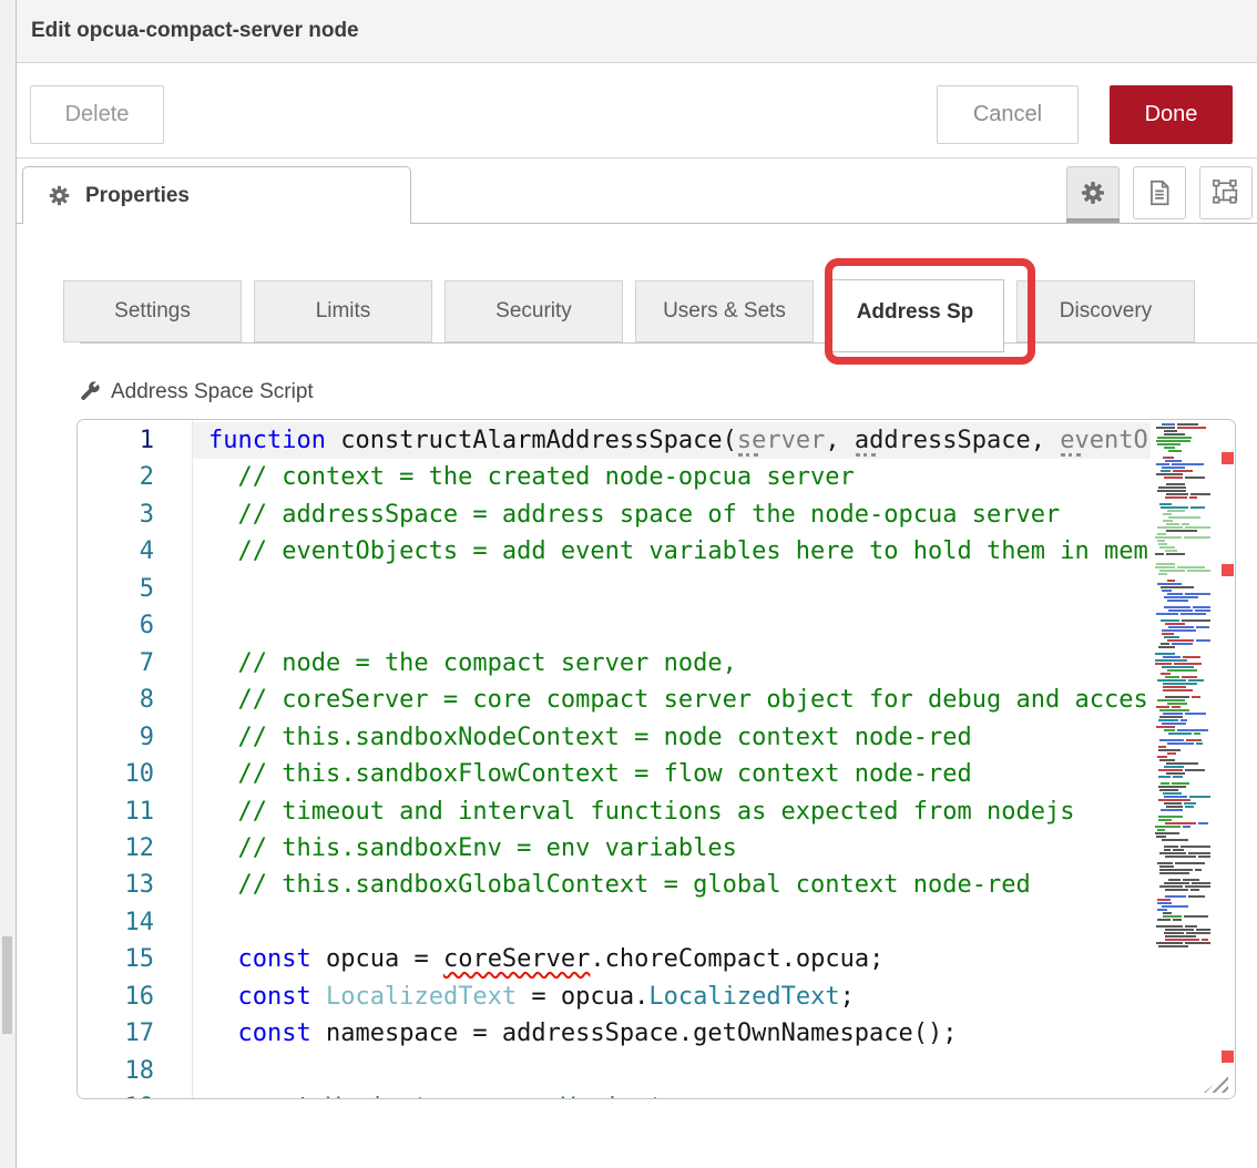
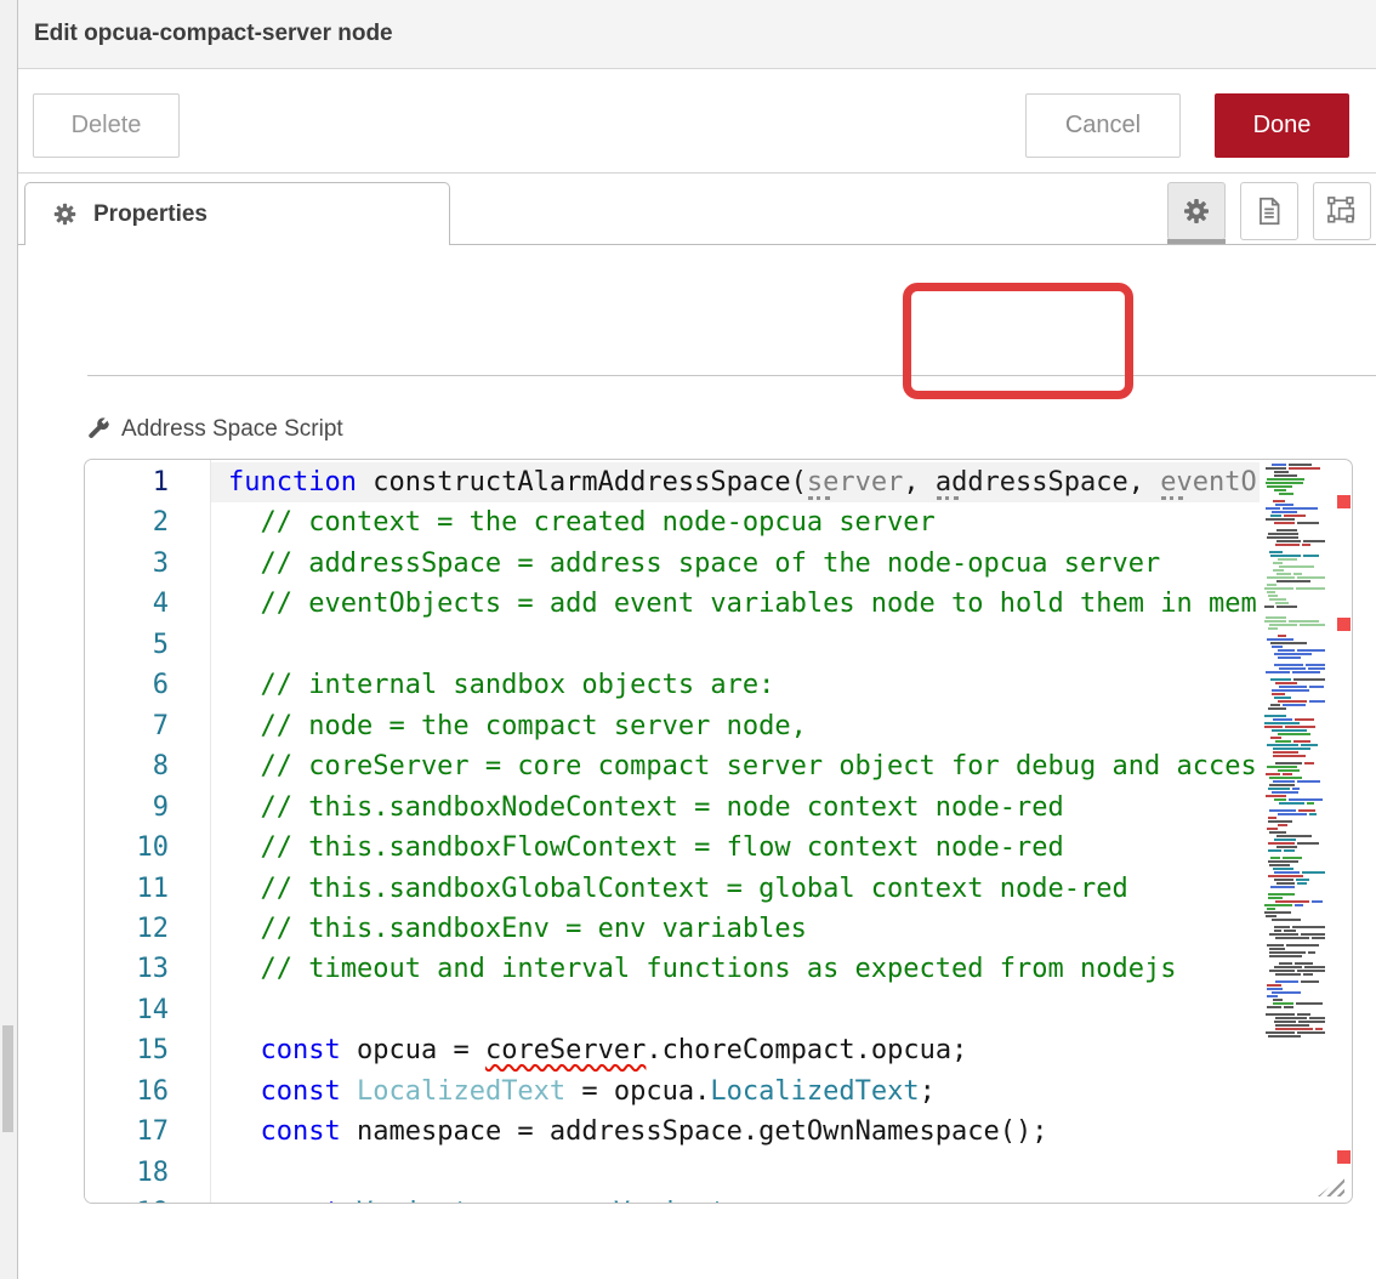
  Edit opcua-compact-server node
  Delete
  Cancel
  Done
  Properties
- Settings
- Limits
- Security
- Users & Sets
- Address Sp
- Discovery
  Address Space Script
  1
  2
  3
  4
  5
  6
  7
  8
  9
  10
  11
  12
  13
  14
  15
  16
  17
  18
  function constructAlarmAddressSpace(server, addressSpace, eventO
  // context = the created node-opcua server
  // addressSpace = address space of the node-opcua server
- // eventObjects = add event variables here to hold them in mem
+ // eventObjects = add event variables node to hold them in mem
+ // internal sandbox objects are:
  // node = the compact server node,
  // coreServer = core compact server object for debug and acces
  // this.sandboxNodeContext = node context node-red
  // this.sandboxFlowContext = flow context node-red
- // timeout and interval functions as expected from nodejs
+ // this.sandboxGlobalContext = global context node-red
  // this.sandboxEnv = env variables
- // this.sandboxGlobalContext = global context node-red
+ // timeout and interval functions as expected from nodejs
  const opcua = coreServer.choreCompact.opcua;
  const LocalizedText = opcua.LocalizedText;
  const namespace = addressSpace.getOwnNamespace();
